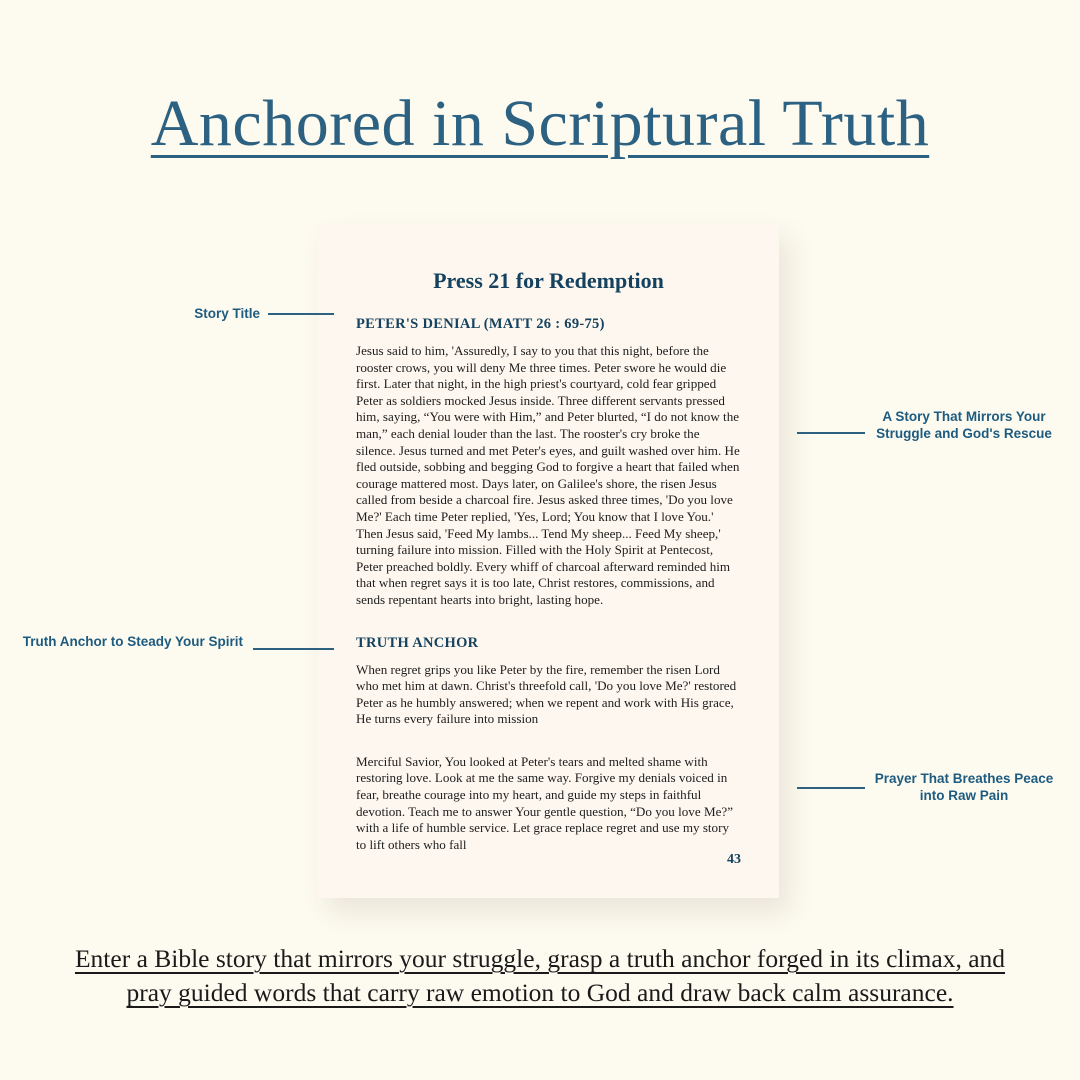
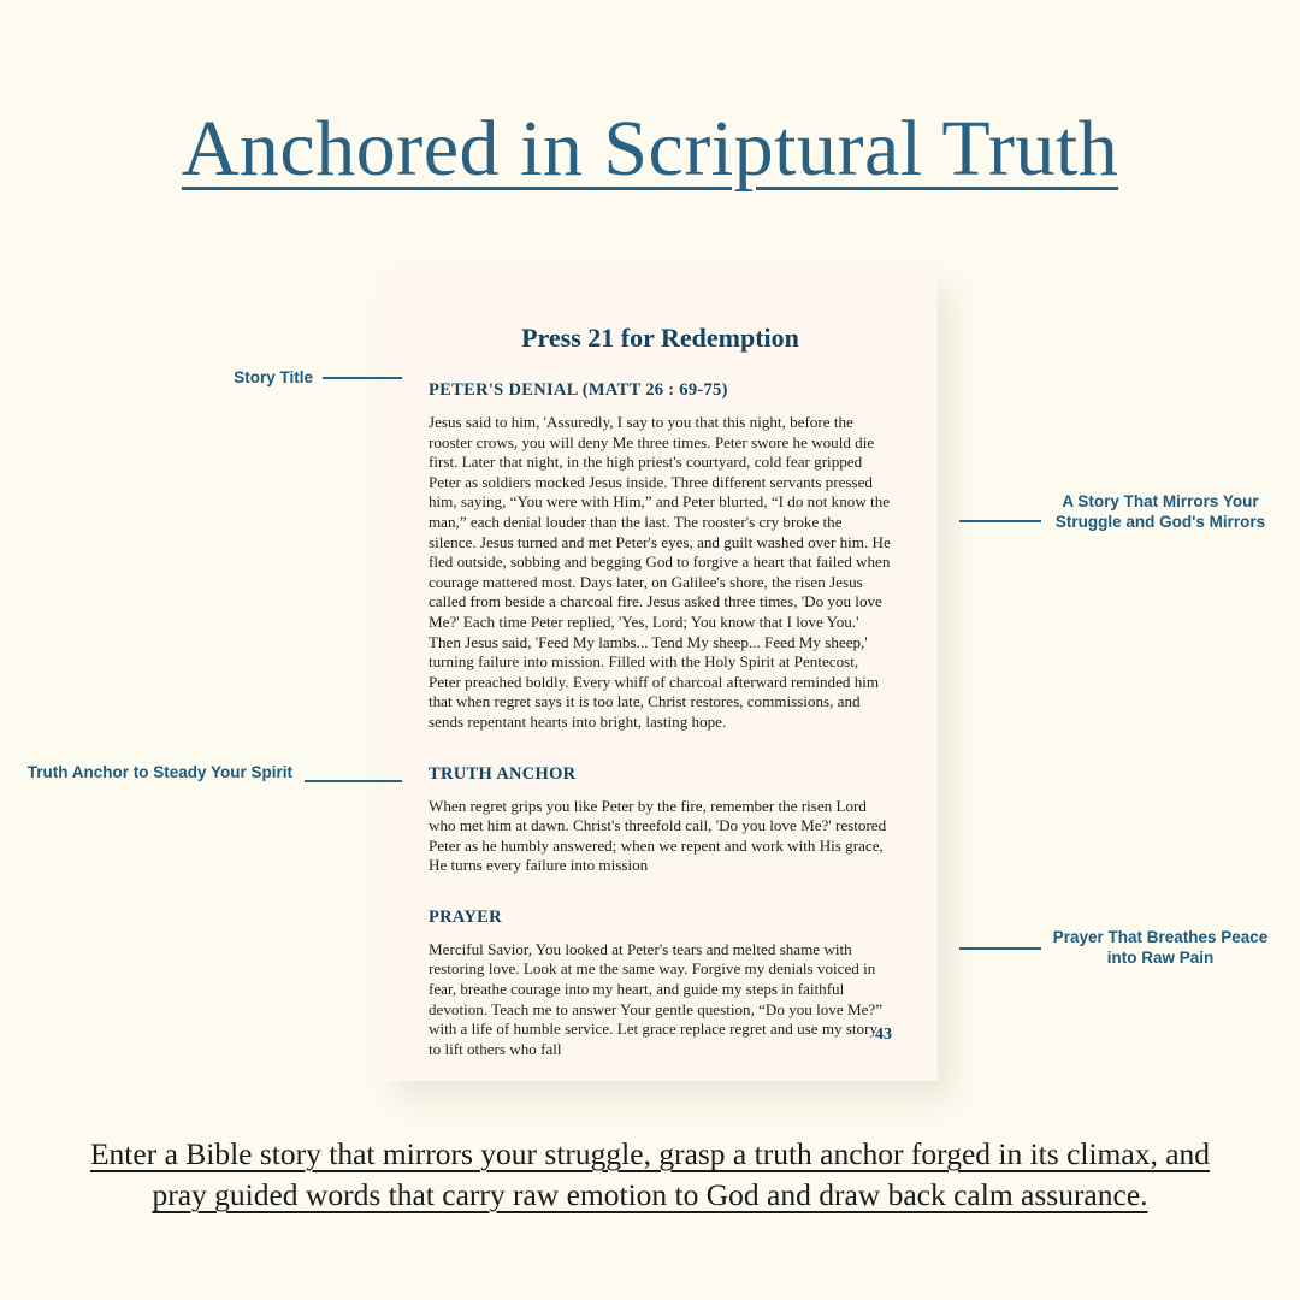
  Anchored in Scriptural Truth
  Press 21 for Redemption
  PETER'S DENIAL (MATT 26 : 69-75)
  Jesus said to him, 'Assuredly, I say to you that this night, before the rooster crows, you will deny Me three times. Peter swore he would die first. Later that night, in the high priest's courtyard, cold fear gripped Peter as soldiers mocked Jesus inside. Three different servants pressed him, saying, “You were with Him,” and Peter blurted, “I do not know the man,” each denial louder than the last. The rooster's cry broke the silence. Jesus turned and met Peter's eyes, and guilt washed over him. He fled outside, sobbing and begging God to forgive a heart that failed when courage mattered most. Days later, on Galilee's shore, the risen Jesus called from beside a charcoal fire. Jesus asked three times, 'Do you love Me?' Each time Peter replied, 'Yes, Lord; You know that I love You.' Then Jesus said, 'Feed My lambs... Tend My sheep... Feed My sheep,' turning failure into mission. Filled with the Holy Spirit at Pentecost, Peter preached boldly. Every whiff of charcoal afterward reminded him that when regret says it is too late, Christ restores, commissions, and sends repentant hearts into bright, lasting hope.
  TRUTH ANCHOR
  When regret grips you like Peter by the fire, remember the risen Lord who met him at dawn. Christ's threefold call, 'Do you love Me?' restored Peter as he humbly answered; when we repent and work with His grace, He turns every failure into mission
+ PRAYER
  Merciful Savior, You looked at Peter's tears and melted shame with restoring love. Look at me the same way. Forgive my denials voiced in fear, breathe courage into my heart, and guide my steps in faithful devotion. Teach me to answer Your gentle question, “Do you love Me?” with a life of humble service. Let grace replace regret and use my story to lift others who fall
  43
  Story Title
  Truth Anchor to Steady Your Spirit
- A Story That Mirrors Your Struggle and God's Rescue
+ A Story That Mirrors Your Struggle and God's Mirrors
  Prayer That Breathes Peace into Raw Pain
  Enter a Bible story that mirrors your struggle, grasp a truth anchor forged in its climax, and pray guided words that carry raw emotion to God and draw back calm assurance.
